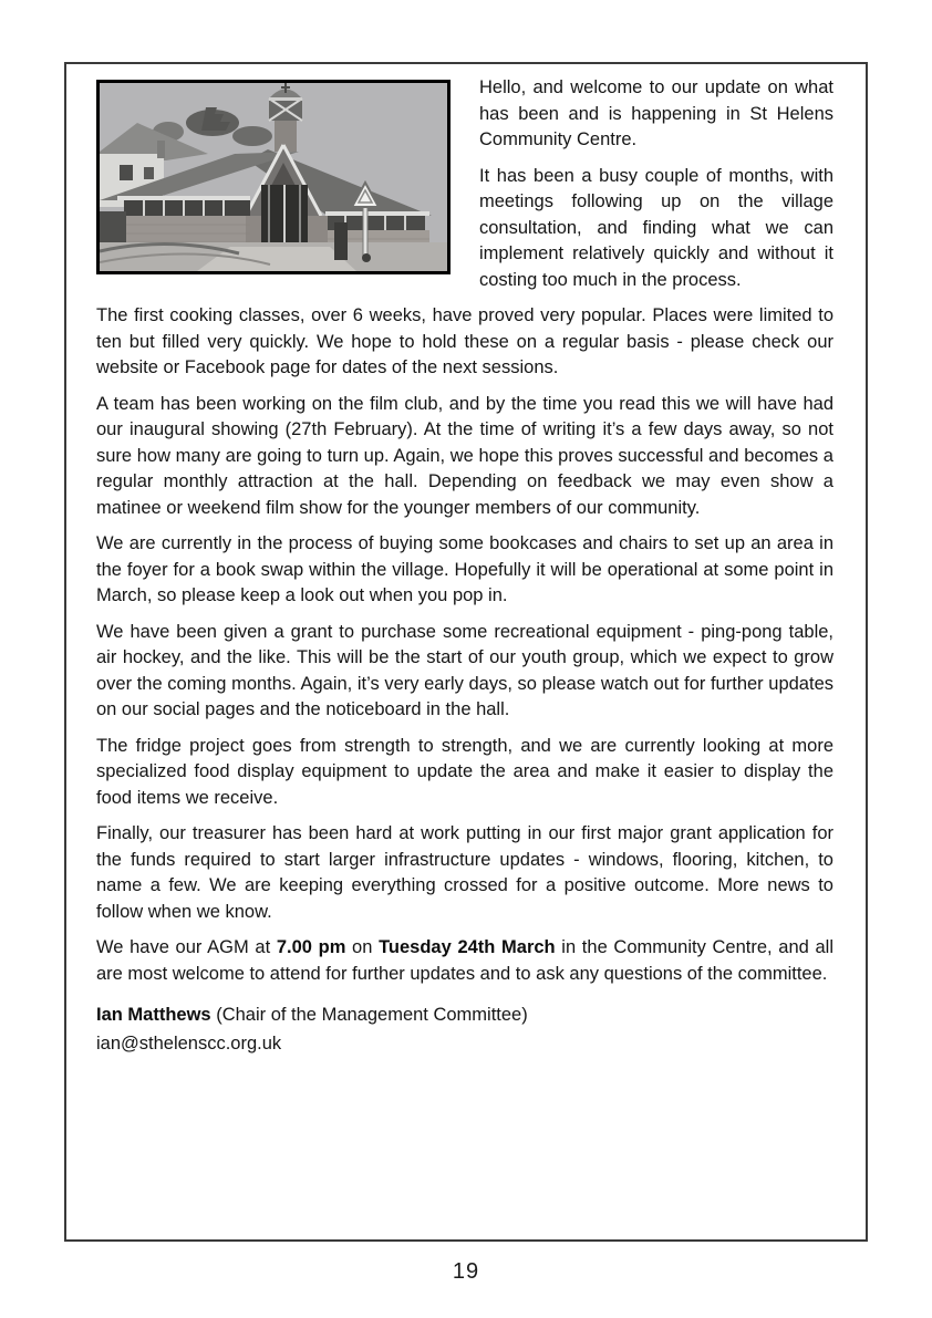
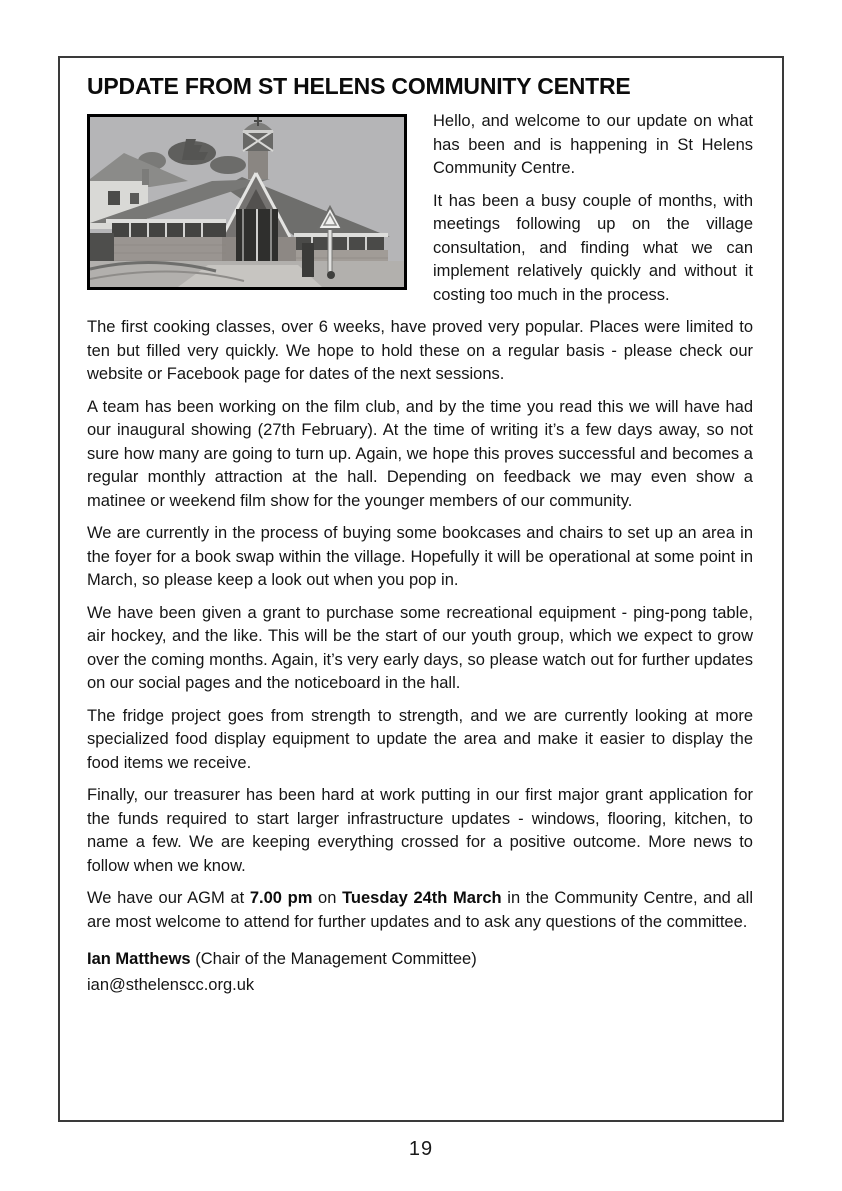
+ UPDATE FROM ST HELENS COMMUNITY CENTRE
  Hello, and welcome to our update on what has been and is happening in St Helens Community Centre.
  It has been a busy couple of months, with meetings following up on the village consultation, and finding what we can implement relatively quickly and without it costing too much in the process.
  The first cooking classes, over 6 weeks, have proved very popular. Places were limited to ten but filled very quickly. We hope to hold these on a regular basis - please check our website or Facebook page for dates of the next sessions.
  A team has been working on the film club, and by the time you read this we will have had our inaugural showing (27th February). At the time of writing it’s a few days away, so not sure how many are going to turn up. Again, we hope this proves successful and becomes a regular monthly attraction at the hall. Depending on feedback we may even show a matinee or weekend film show for the younger members of our community.
  We are currently in the process of buying some bookcases and chairs to set up an area in the foyer for a book swap within the village. Hopefully it will be operational at some point in March, so please keep a look out when you pop in.
  We have been given a grant to purchase some recreational equipment - ping-pong table, air hockey, and the like. This will be the start of our youth group, which we expect to grow over the coming months. Again, it’s very early days, so please watch out for further updates on our social pages and the noticeboard in the hall.
  The fridge project goes from strength to strength, and we are currently looking at more specialized food display equipment to update the area and make it easier to display the food items we receive.
  Finally, our treasurer has been hard at work putting in our first major grant application for the funds required to start larger infrastructure updates - windows, flooring, kitchen, to name a few. We are keeping everything crossed for a positive outcome. More news to follow when we know.
  We have our AGM at 7.00 pm on Tuesday 24th March in the Community Centre, and all are most welcome to attend for further updates and to ask any questions of the committee.
  Ian Matthews (Chair of the Management Committee)
  ian@sthelenscc.org.uk
  19
